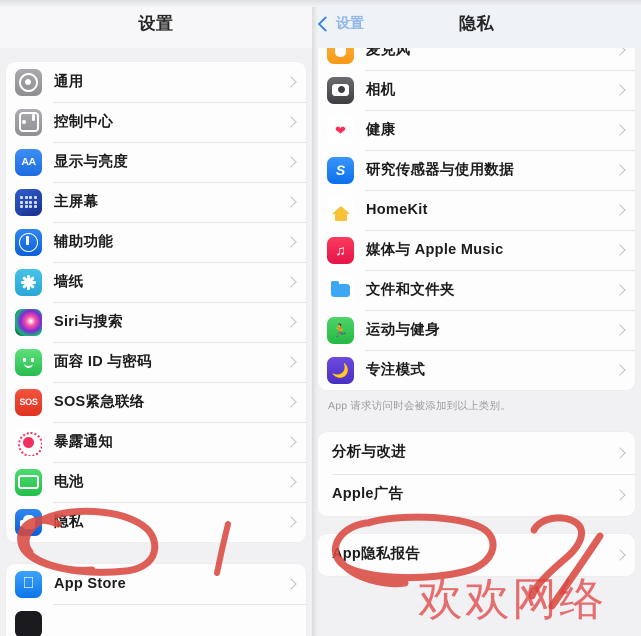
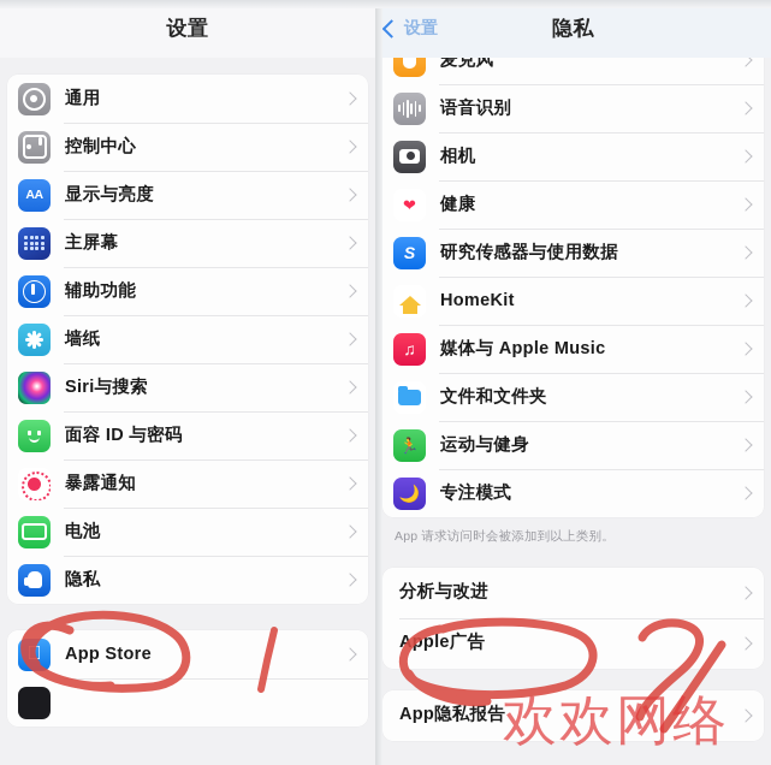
  设置
  通用
  控制中心
  AA
  显示与亮度
  主屏幕
  辅助功能
  墙纸
  Siri与搜索
  面容 ID 与密码
- SOS
- SOS紧急联络
  暴露通知
  电池
  隐私
  
  App Store
  设置
  隐私
  麦克风
+ 语音识别
  相机
  ❤
  健康
  S
  研究传感器与使用数据
  HomeKit
  ♫
  媒体与 Apple Music
  文件和文件夹
  🏃
  运动与健身
  🌙
  专注模式
  App 请求访问时会被添加到以上类别。
  分析与改进
  Apple广告
  App隐私报告
  欢欢网络
